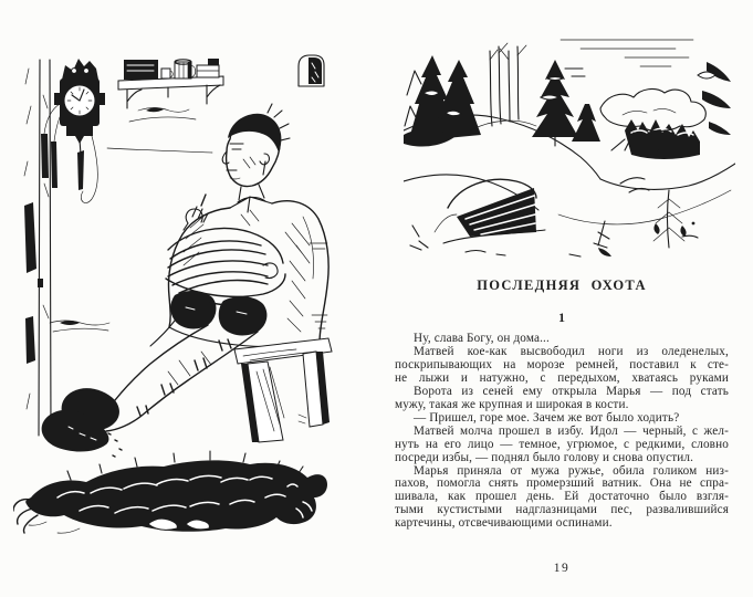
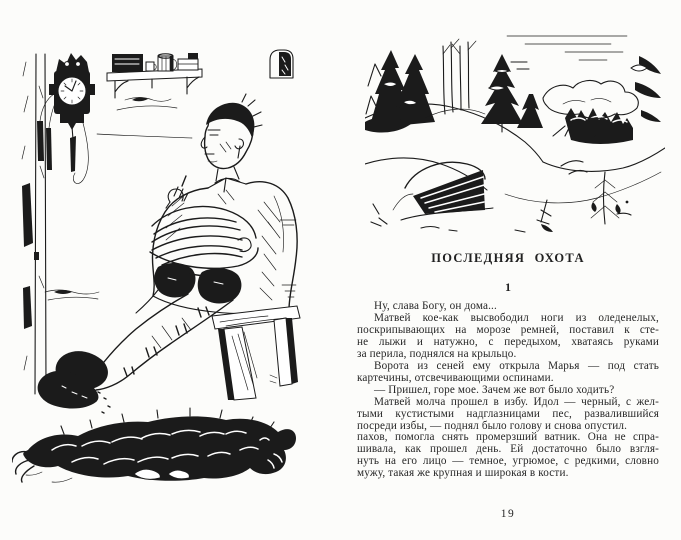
  ПОСЛЕДНЯЯ ОХОТА
  1
  Ну, слава Богу, он дома...
  Матвей кое-как высвободил ноги из оледенелых,
  поскрипывающих на морозе ремней, поставил к сте-
  не лыжи и натужно, с передыхом, хватаясь руками
+ за перила, поднялся на крыльцо.
  Ворота из сеней ему открыла Марья — под стать
- мужу, такая же крупная и широкая в кости.
+ картечины, отсвечивающими оспинами.
  — Пришел, горе мое. Зачем же вот было ходить?
  Матвей молча прошел в избу. Идол — черный, с жел-
- нуть на его лицо — темное, угрюмое, с редкими, словно
+ тыми кустистыми надглазницами пес, развалившийся
  посреди избы, — поднял было голову и снова опустил.
- Марья приняла от мужа ружье, обила голиком низ-
  пахов, помогла снять промерзший ватник. Она не спра-
  шивала, как прошел день. Ей достаточно было взгля-
- тыми кустистыми надглазницами пес, развалившийся
+ нуть на его лицо — темное, угрюмое, с редкими, словно
- картечины, отсвечивающими оспинами.
+ мужу, такая же крупная и широкая в кости.
  19
